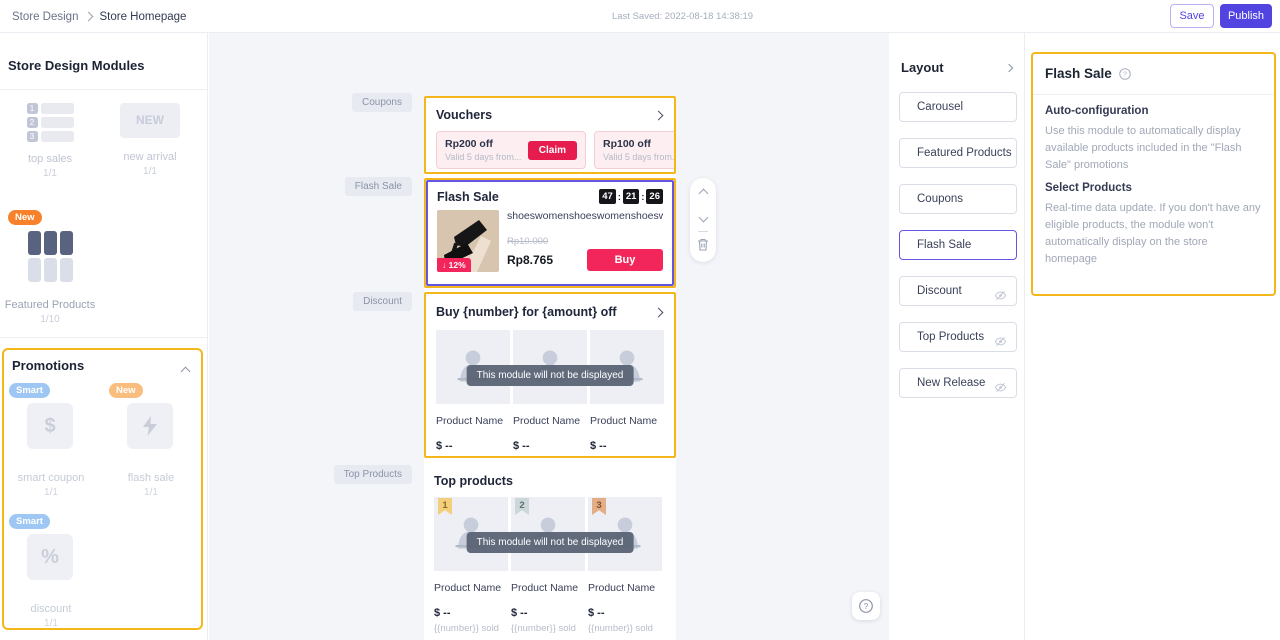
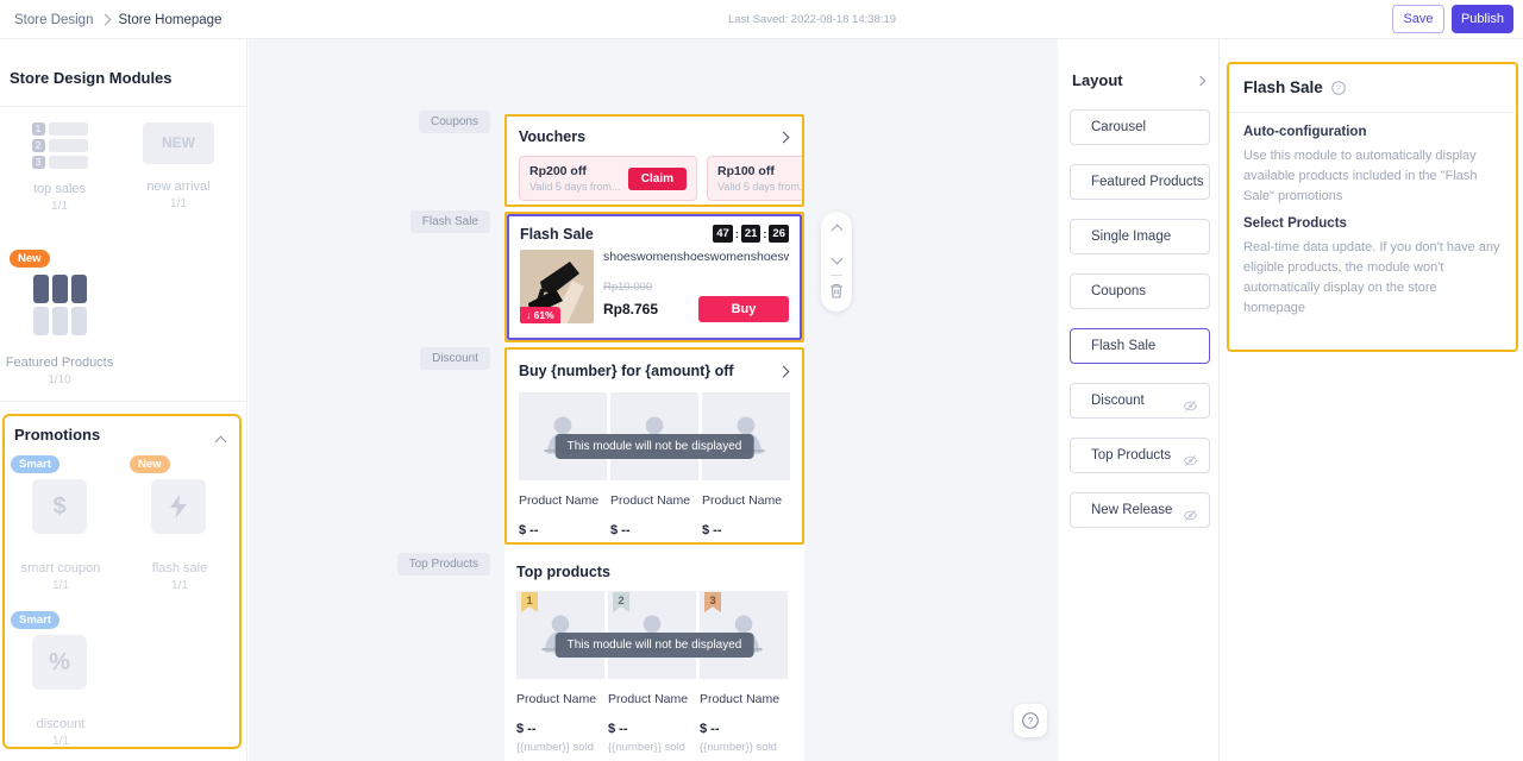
  Store Design
  Store Homepage
  Last Saved: 2022-08-18 14:38:19
  Save
  Publish
  Store Design Modules
  1
  2
  3
  top sales
  1/1
  NEW
  new arrival
  1/1
  New
  Featured Products
  1/10
  Promotions
  Smart
  New
  $
  smart coupon
  1/1
  flash sale
  1/1
  Smart
  %
  discount
  1/1
  Coupons
  Flash Sale
  Discount
  Top Products
  Vouchers
  Rp200 off
  Valid 5 days from...
  Claim
  Rp100 off
  Valid 5 days from.
  Flash Sale
  47
  :
  21
  :
  26
- ↓ 12%
+ ↓ 61%
  shoeswomenshoeswomenshoesw
  Rp10.000
  Rp8.765
  Buy
  Buy {number} for {amount} off
  Product Name
  $ --
  Product Name
  $ --
  Product Name
  $ --
  This module will not be displayed
  Top products
  1
  Product Name
  $ --
  {{number}} sold
  2
  Product Name
  $ --
  {{number}} sold
  3
  Product Name
  $ --
  {{number}} sold
  This module will not be displayed
  ?
  Layout
  Carousel
  Featured Products
+ Single Image
  Coupons
  Flash Sale
  Discount
  Top Products
  New Release
  Flash Sale
  Auto-configuration
  Use this module to automatically display available products included in the "Flash Sale" promotions
  Select Products
  Real-time data update. If you don't have any eligible products, the module won't automatically display on the store homepage
